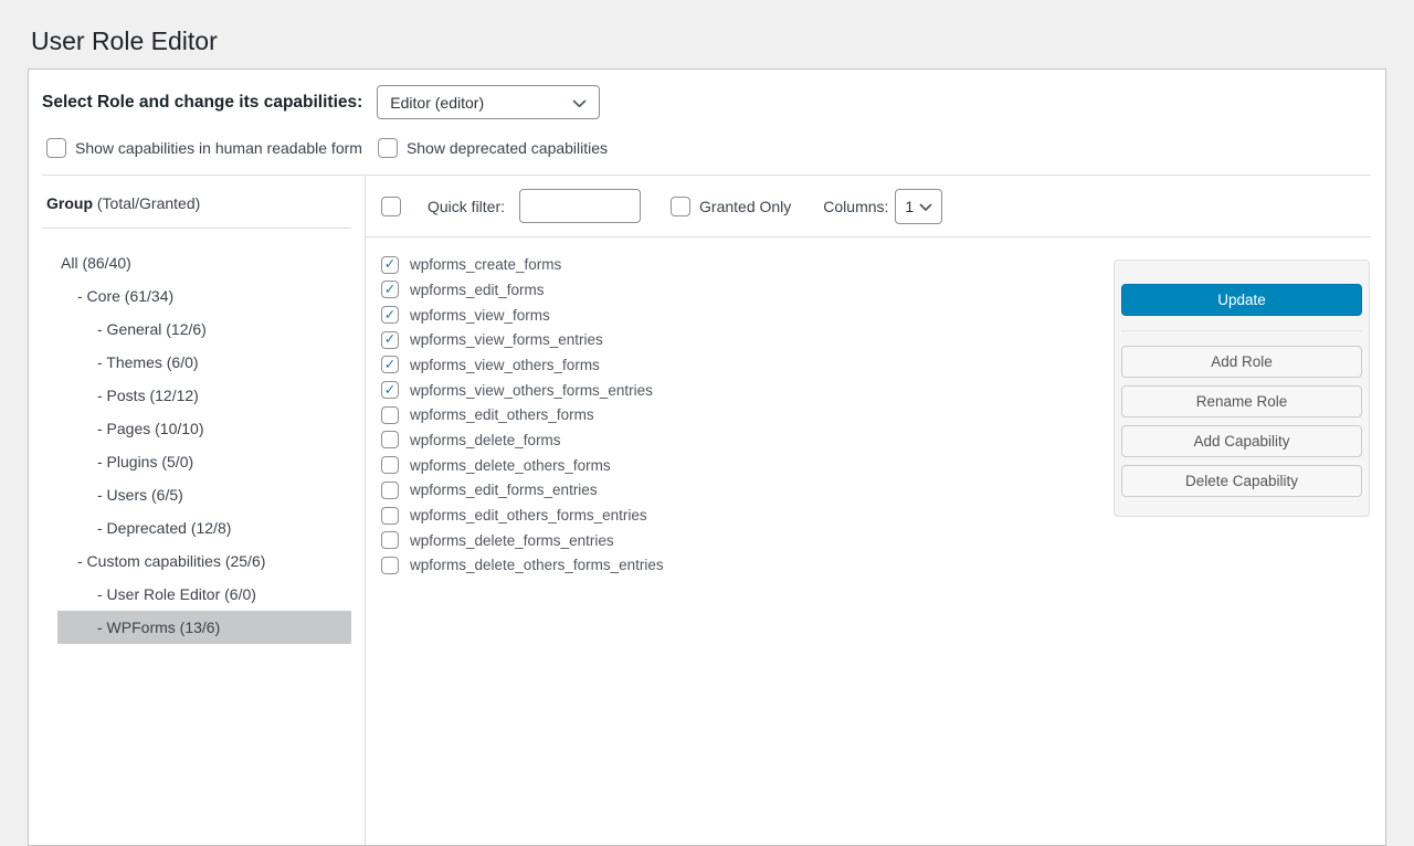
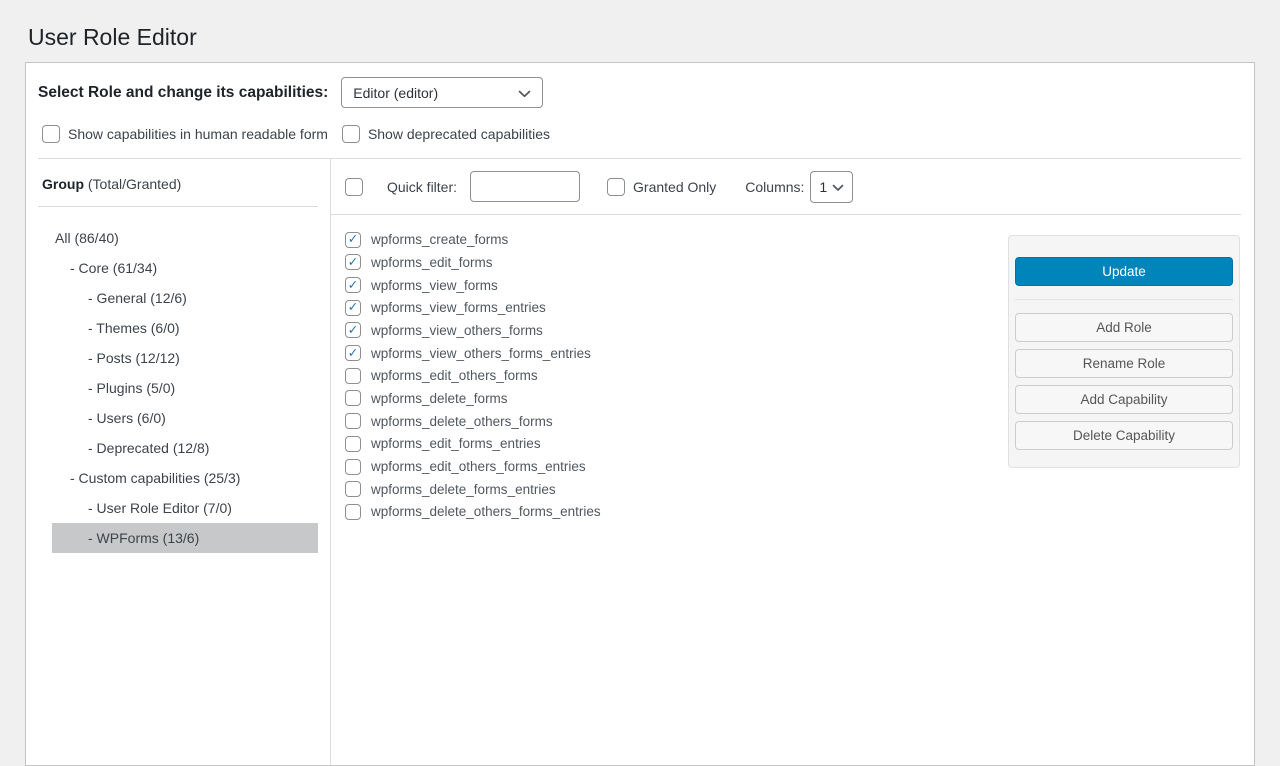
  User Role Editor
  Select Role and change its capabilities:
  Editor (editor)
  Show capabilities in human readable form
  Show deprecated capabilities
  Group (Total/Granted)
  All (86/40)
  - Core (61/34)
  - General (12/6)
  - Themes (6/0)
  - Posts (12/12)
- - Pages (10/10)
  - Plugins (5/0)
- - Users (6/5)
+ - Users (6/0)
  - Deprecated (12/8)
- - Custom capabilities (25/6)
+ - Custom capabilities (25/3)
- - User Role Editor (6/0)
+ - User Role Editor (7/0)
  - WPForms (13/6)
  Quick filter:
  Granted Only
  Columns:
  1
  ✓
  wpforms_create_forms
  ✓
  wpforms_edit_forms
  ✓
  wpforms_view_forms
  ✓
  wpforms_view_forms_entries
  ✓
  wpforms_view_others_forms
  ✓
  wpforms_view_others_forms_entries
  wpforms_edit_others_forms
  wpforms_delete_forms
  wpforms_delete_others_forms
  wpforms_edit_forms_entries
  wpforms_edit_others_forms_entries
  wpforms_delete_forms_entries
  wpforms_delete_others_forms_entries
  Update
  Add Role
  Rename Role
  Add Capability
  Delete Capability
